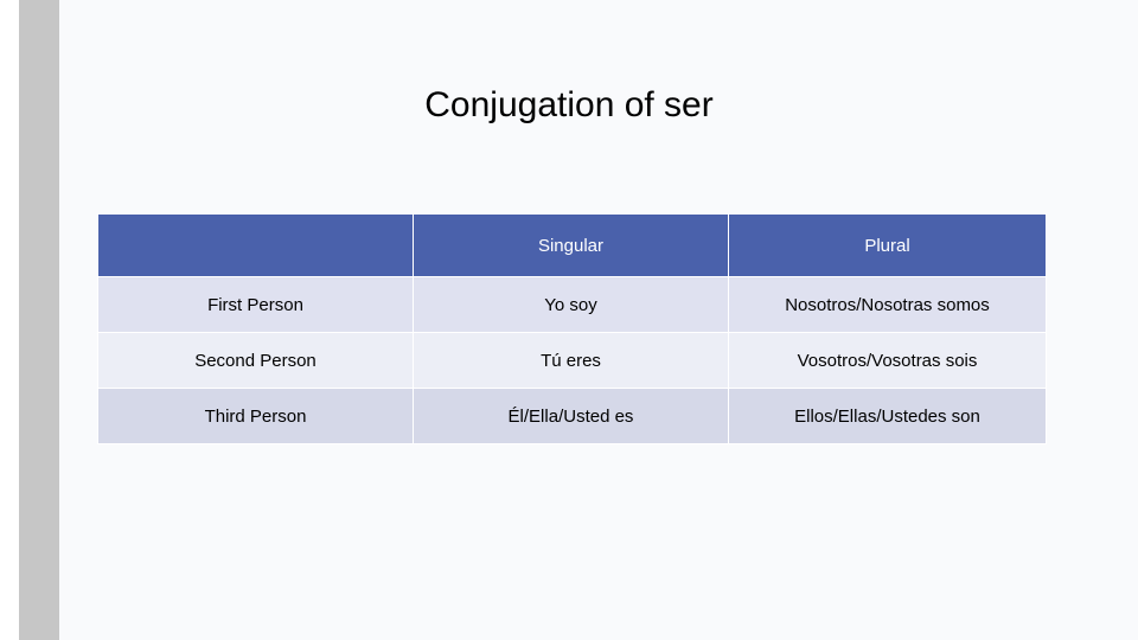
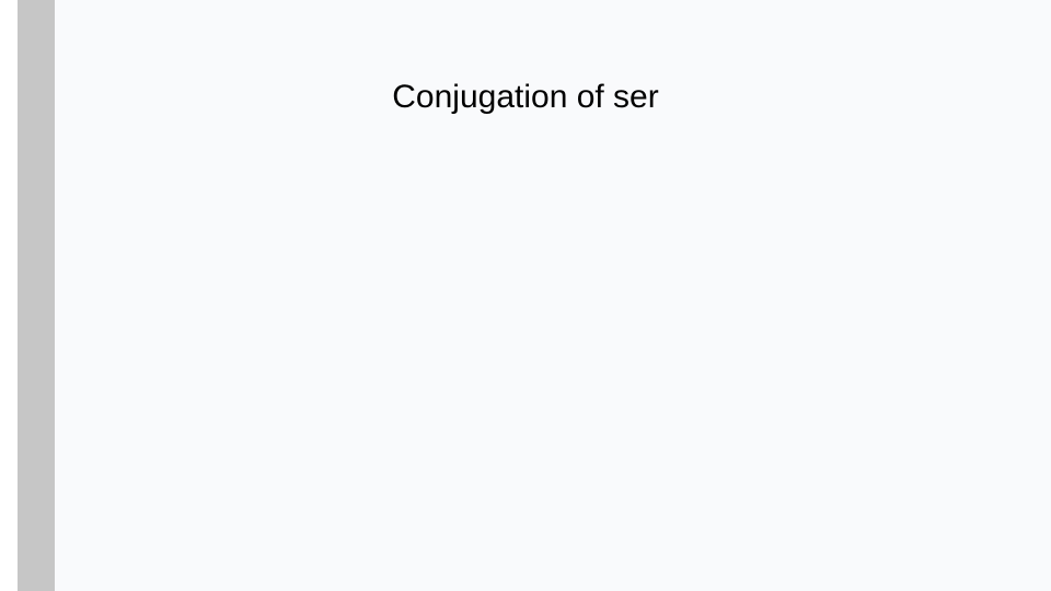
  Conjugation of ser
- 	Singular	Plural
- First Person	Yo soy	Nosotros/Nosotras somos
- Second Person	Tú eres	Vosotros/Vosotras sois
- Third Person	Él/Ella/Usted es	Ellos/Ellas/Ustedes son
